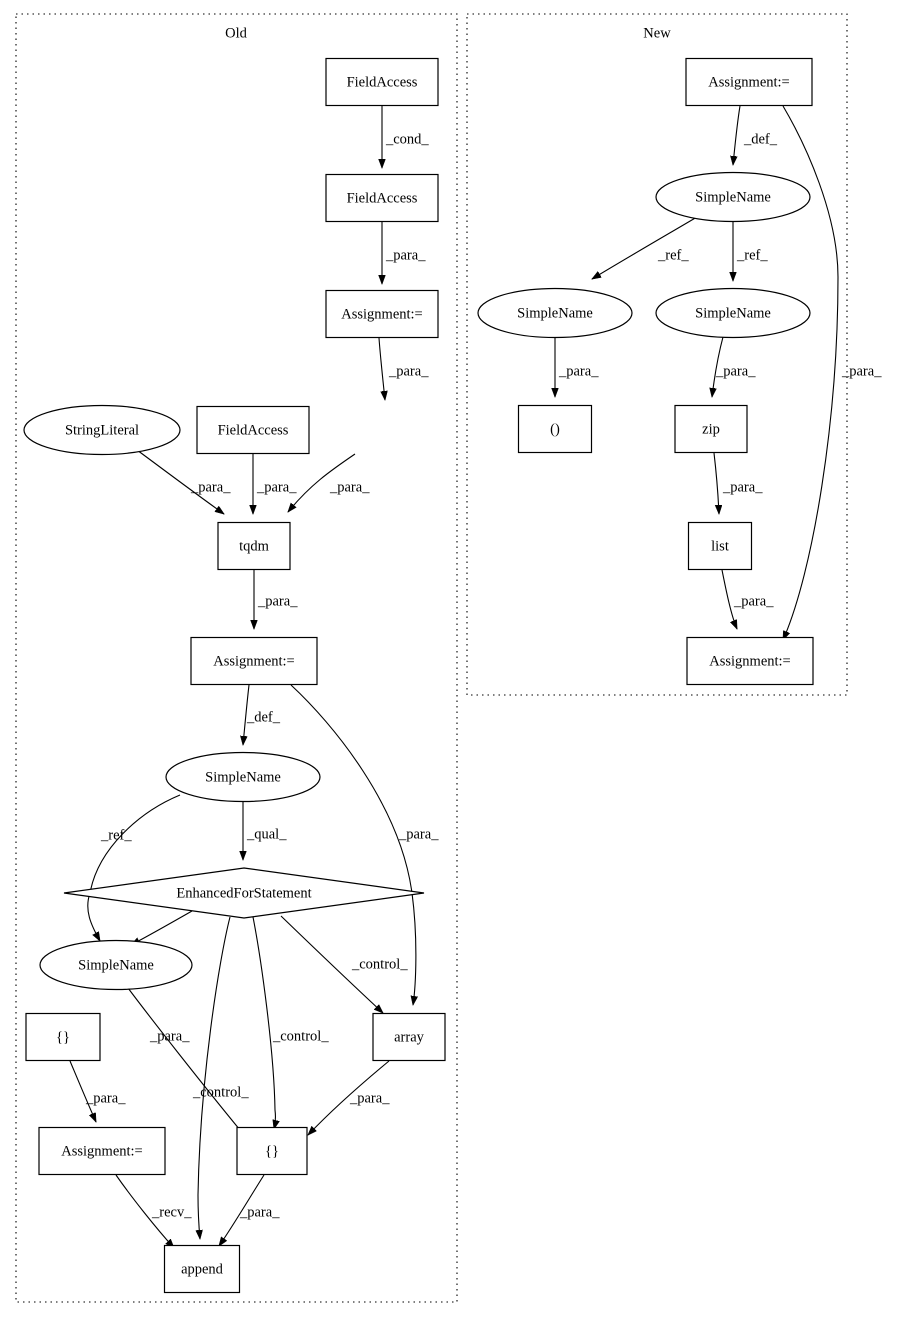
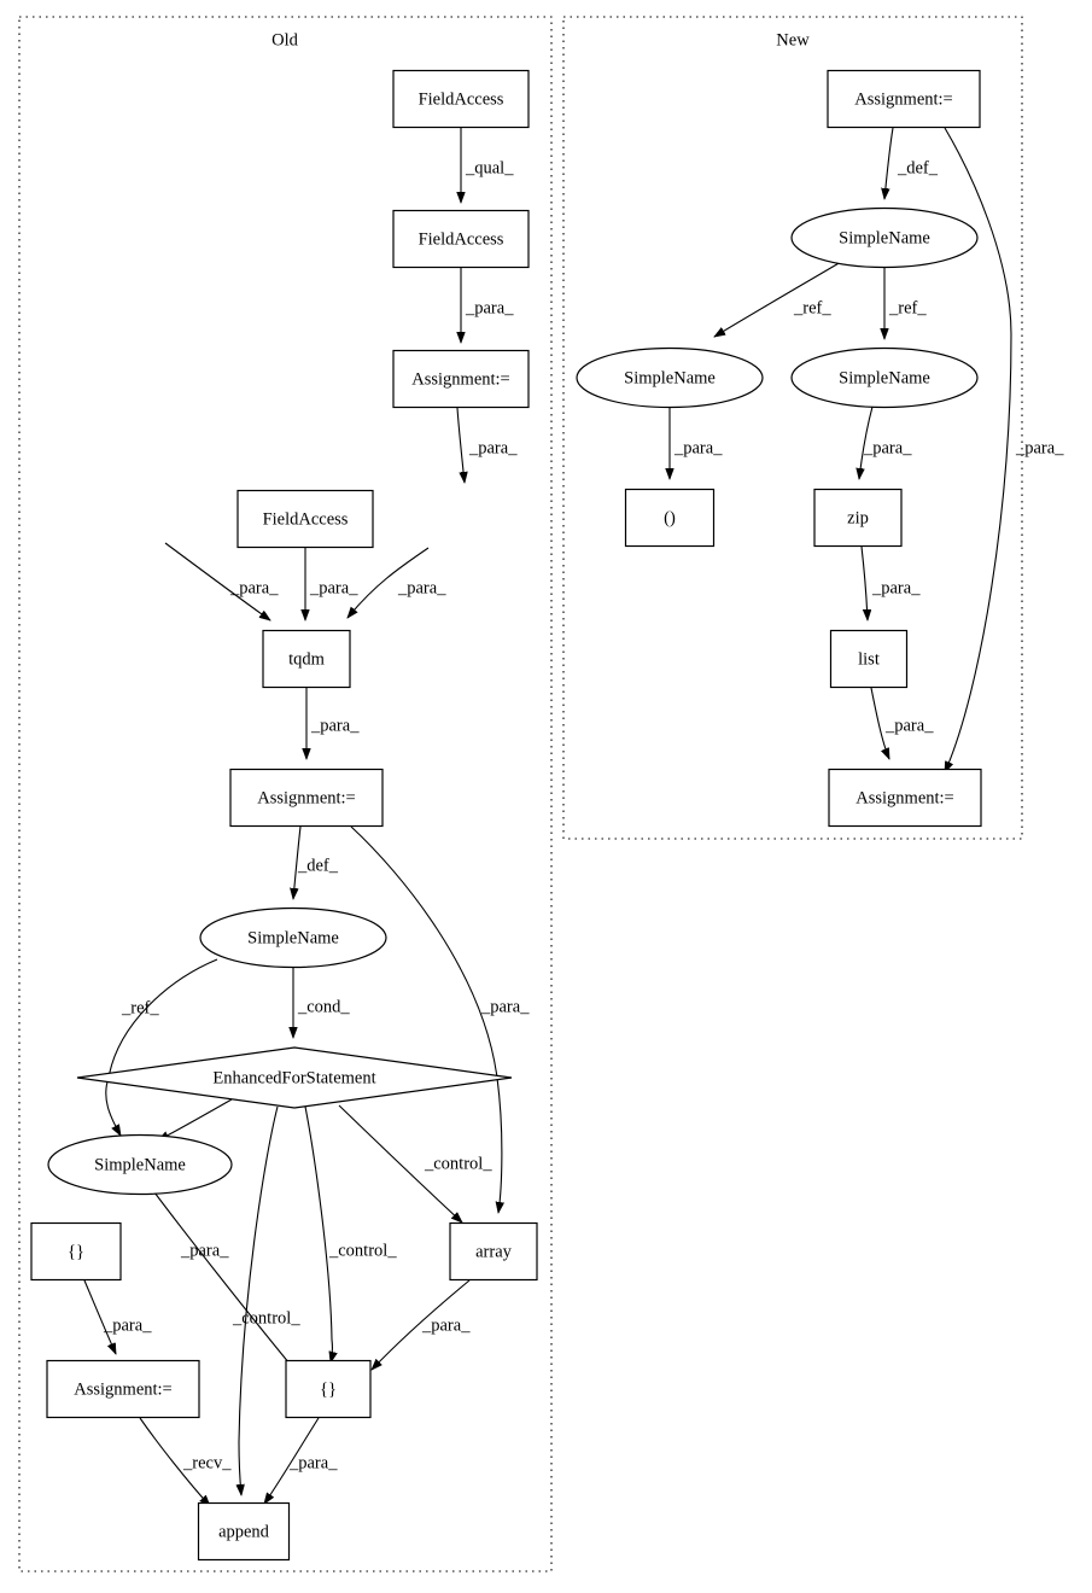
  Old
  New
- _cond_
+ _qual_
  _para_
  _para_
  _para_
  _para_
  _para_
  _para_
  _def_
  _para_
  _ref_
- _qual_
+ _cond_
  _control_
  _control_
  _control_
  _para_
  _para_
  _para_
  _recv_
  _para_
  _def_
  _para_
  _ref_
  _ref_
  _para_
  _para_
  _para_
  _para_
  FieldAccess
  FieldAccess
  Assignment:=
- StringLiteral
  FieldAccess
  tqdm
  Assignment:=
  SimpleName
  EnhancedForStatement
  SimpleName
  {}
  array
  Assignment:=
  {}
  append
  Assignment:=
  SimpleName
  SimpleName
  SimpleName
  ()
  zip
  list
  Assignment:=
